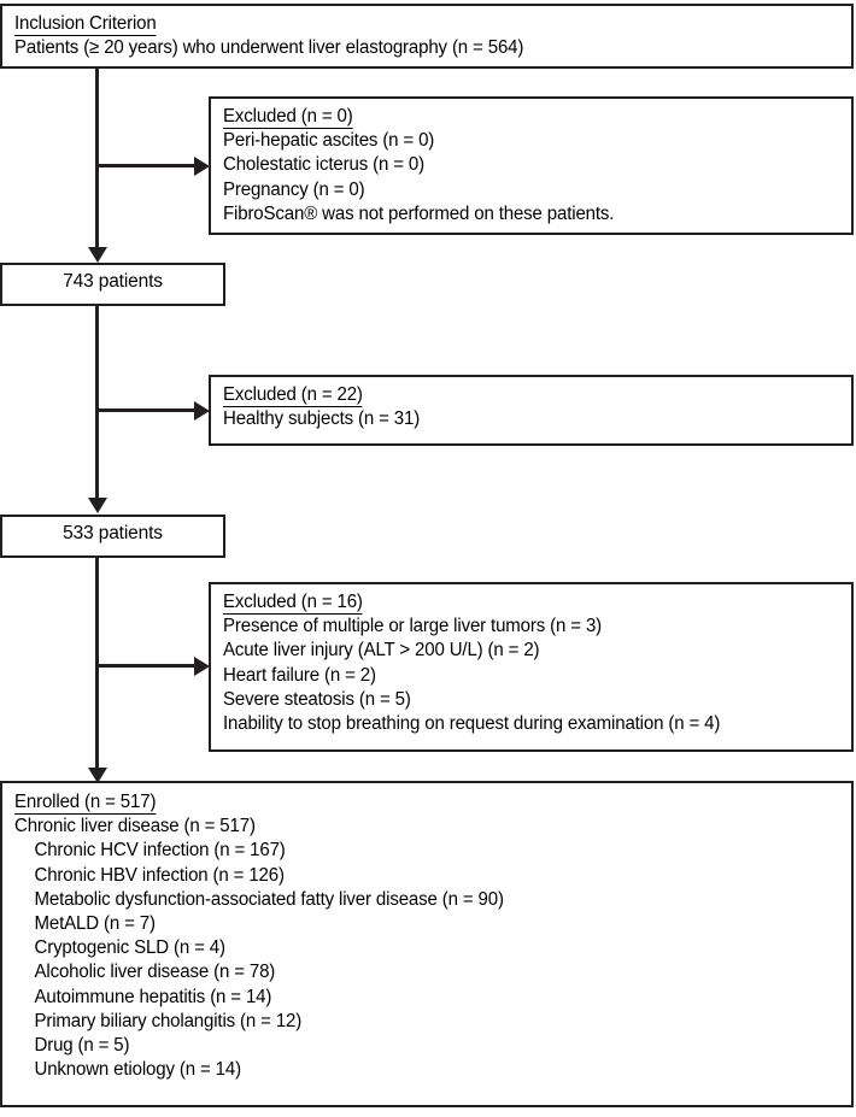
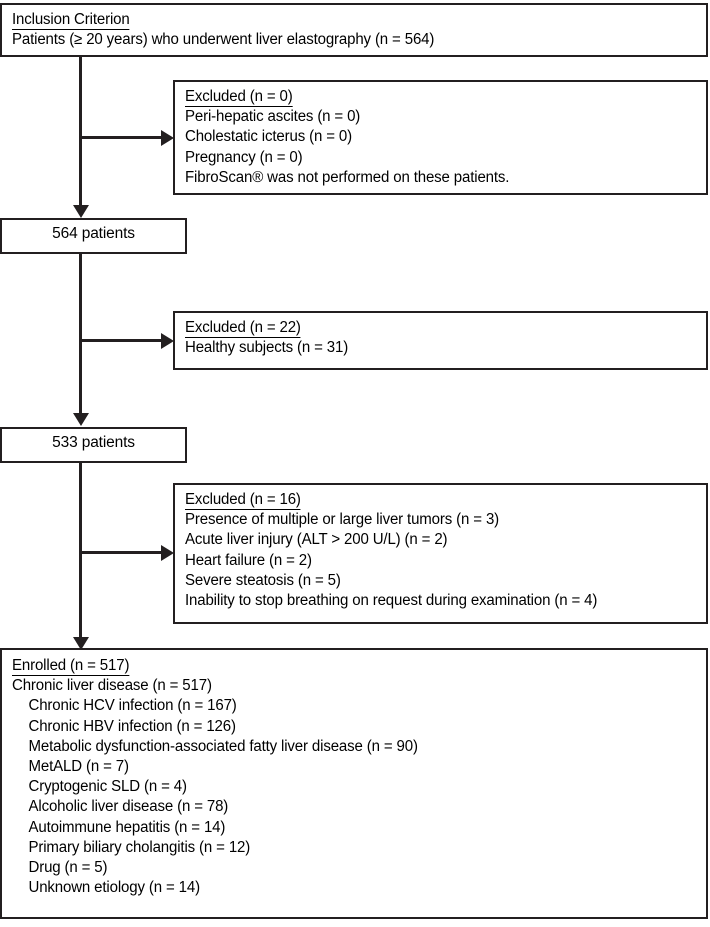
  Inclusion Criterion
  Patients (≥ 20 years) who underwent liver elastography (n = 564)
  Excluded (n = 0)
  Peri-hepatic ascites (n = 0)
  Cholestatic icterus (n = 0)
  Pregnancy (n = 0)
  FibroScan® was not performed on these patients.
- 743 patients
+ 564 patients
  Excluded (n = 22)
  Healthy subjects (n = 31)
  533 patients
  Excluded (n = 16)
  Presence of multiple or large liver tumors (n = 3)
  Acute liver injury (ALT > 200 U/L) (n = 2)
  Heart failure (n = 2)
  Severe steatosis (n = 5)
  Inability to stop breathing on request during examination (n = 4)
  Enrolled (n = 517)
  Chronic liver disease (n = 517)
  Chronic HCV infection (n = 167)
  Chronic HBV infection (n = 126)
  Metabolic dysfunction-associated fatty liver disease (n = 90)
  MetALD (n = 7)
  Cryptogenic SLD (n = 4)
  Alcoholic liver disease (n = 78)
  Autoimmune hepatitis (n = 14)
  Primary biliary cholangitis (n = 12)
  Drug (n = 5)
  Unknown etiology (n = 14)
